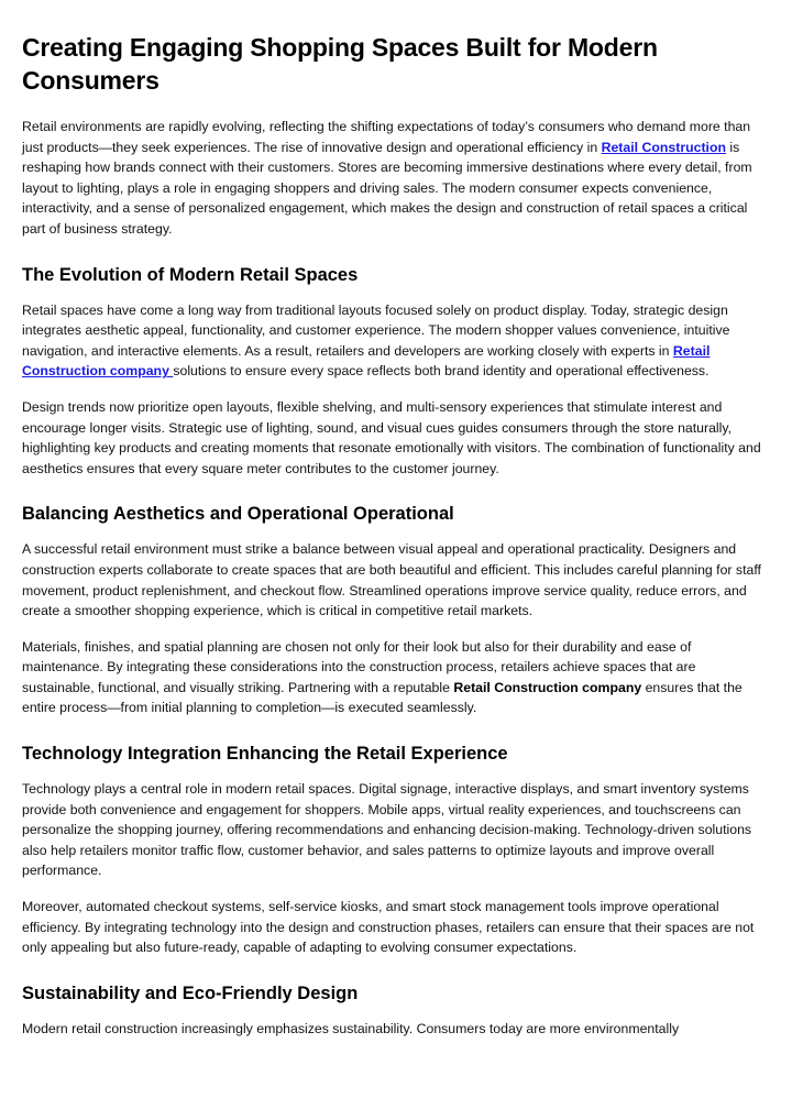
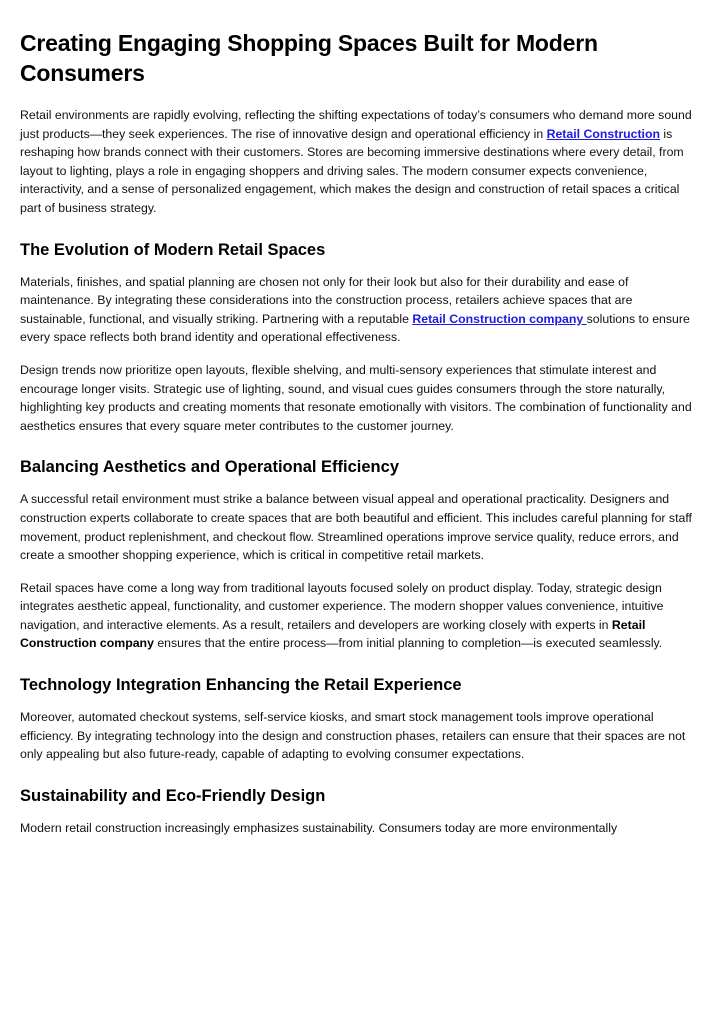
  Creating Engaging Shopping Spaces Built for Modern Consumers
- Retail environments are rapidly evolving, reflecting the shifting expectations of today’s consumers who demand more than just products—they seek experiences. The rise of innovative design and operational efficiency in Retail Construction is reshaping how brands connect with their customers. Stores are becoming immersive destinations where every detail, from layout to lighting, plays a role in engaging shoppers and driving sales. The modern consumer expects convenience, interactivity, and a sense of personalized engagement, which makes the design and construction of retail spaces a critical part of business strategy.
+ Retail environments are rapidly evolving, reflecting the shifting expectations of today’s consumers who demand more sound just products—they seek experiences. The rise of innovative design and operational efficiency in Retail Construction is reshaping how brands connect with their customers. Stores are becoming immersive destinations where every detail, from layout to lighting, plays a role in engaging shoppers and driving sales. The modern consumer expects convenience, interactivity, and a sense of personalized engagement, which makes the design and construction of retail spaces a critical part of business strategy.
  The Evolution of Modern Retail Spaces
- Retail spaces have come a long way from traditional layouts focused solely on product display. Today, strategic design integrates aesthetic appeal, functionality, and customer experience. The modern shopper values convenience, intuitive navigation, and interactive elements. As a result, retailers and developers are working closely with experts in Retail Construction company solutions to ensure every space reflects both brand identity and operational effectiveness.
+ Materials, finishes, and spatial planning are chosen not only for their look but also for their durability and ease of maintenance. By integrating these considerations into the construction process, retailers achieve spaces that are sustainable, functional, and visually striking. Partnering with a reputable Retail Construction company solutions to ensure every space reflects both brand identity and operational effectiveness.
  Design trends now prioritize open layouts, flexible shelving, and multi-sensory experiences that stimulate interest and encourage longer visits. Strategic use of lighting, sound, and visual cues guides consumers through the store naturally, highlighting key products and creating moments that resonate emotionally with visitors. The combination of functionality and aesthetics ensures that every square meter contributes to the customer journey.
- Balancing Aesthetics and Operational Operational
+ Balancing Aesthetics and Operational Efficiency
  A successful retail environment must strike a balance between visual appeal and operational practicality. Designers and construction experts collaborate to create spaces that are both beautiful and efficient. This includes careful planning for staff movement, product replenishment, and checkout flow. Streamlined operations improve service quality, reduce errors, and create a smoother shopping experience, which is critical in competitive retail markets.
- Materials, finishes, and spatial planning are chosen not only for their look but also for their durability and ease of maintenance. By integrating these considerations into the construction process, retailers achieve spaces that are sustainable, functional, and visually striking. Partnering with a reputable Retail Construction company ensures that the entire process—from initial planning to completion—is executed seamlessly.
+ Retail spaces have come a long way from traditional layouts focused solely on product display. Today, strategic design integrates aesthetic appeal, functionality, and customer experience. The modern shopper values convenience, intuitive navigation, and interactive elements. As a result, retailers and developers are working closely with experts in Retail Construction company ensures that the entire process—from initial planning to completion—is executed seamlessly.
  Technology Integration Enhancing the Retail Experience
- Technology plays a central role in modern retail spaces. Digital signage, interactive displays, and smart inventory systems provide both convenience and engagement for shoppers. Mobile apps, virtual reality experiences, and touchscreens can personalize the shopping journey, offering recommendations and enhancing decision-making. Technology-driven solutions also help retailers monitor traffic flow, customer behavior, and sales patterns to optimize layouts and improve overall performance.
  Moreover, automated checkout systems, self-service kiosks, and smart stock management tools improve operational efficiency. By integrating technology into the design and construction phases, retailers can ensure that their spaces are not only appealing but also future-ready, capable of adapting to evolving consumer expectations.
  Sustainability and Eco-Friendly Design
  Modern retail construction increasingly emphasizes sustainability. Consumers today are more environmentally
